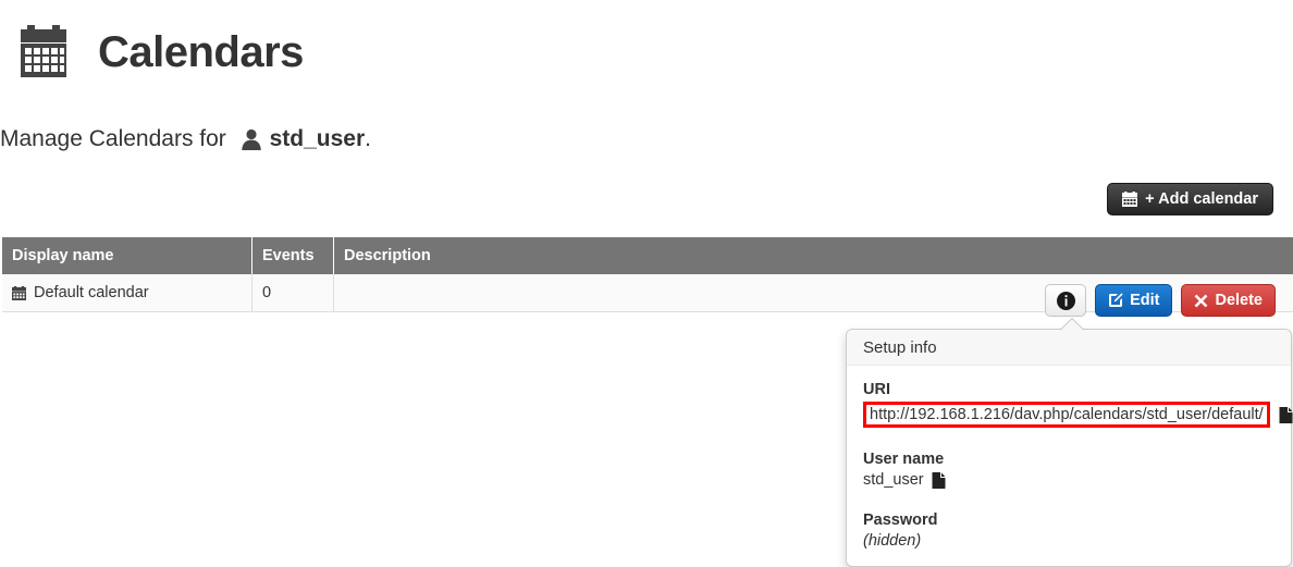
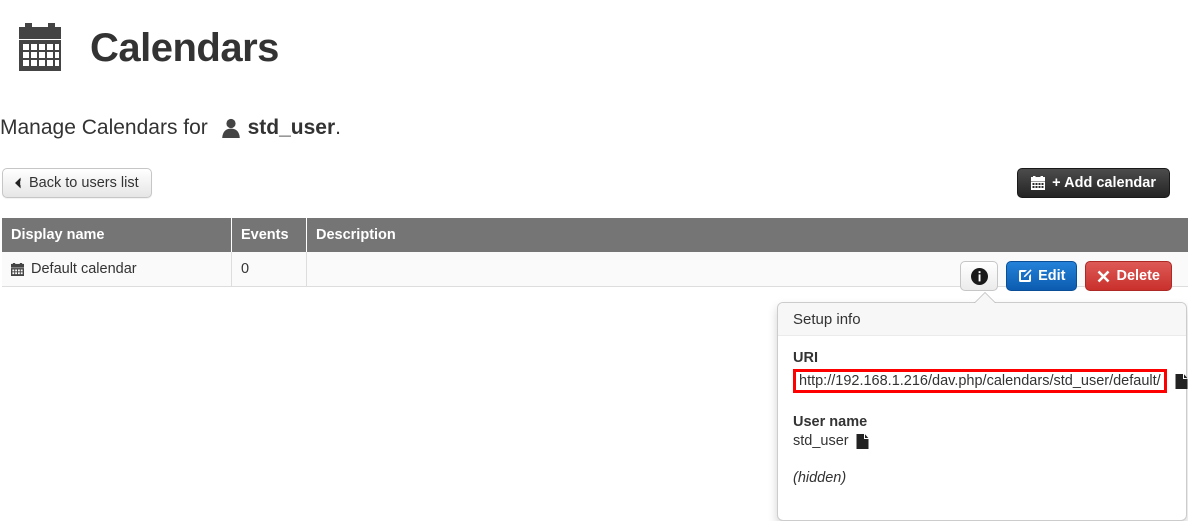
  Calendars
  Manage Calendars for
  std_user
  .
+ Back to users list
  + Add calendar
  Display name	Events	Description
  Default calendar	0
  Edit
  Delete
  Setup info
  URI
  http://192.168.1.216/dav.php/calendars/std_user/default/
  User name
  std_user
- Password
  (hidden)
